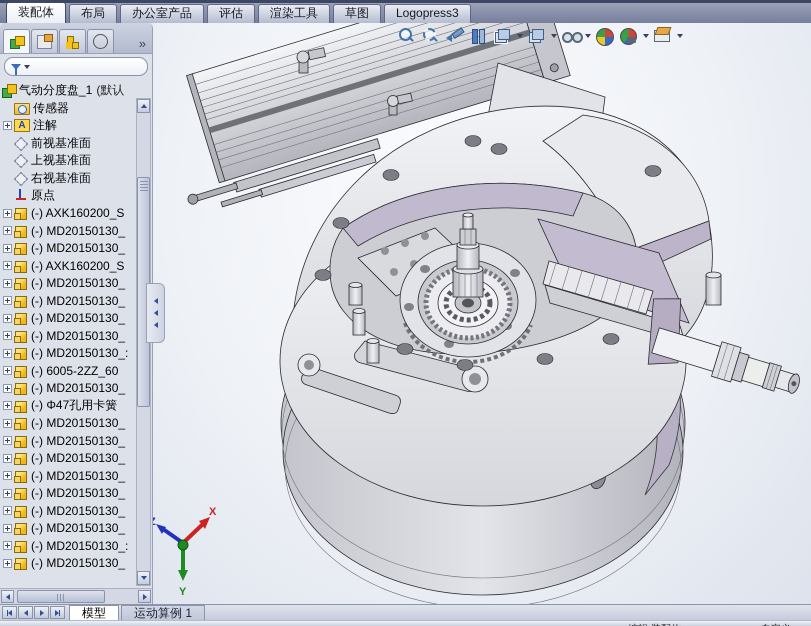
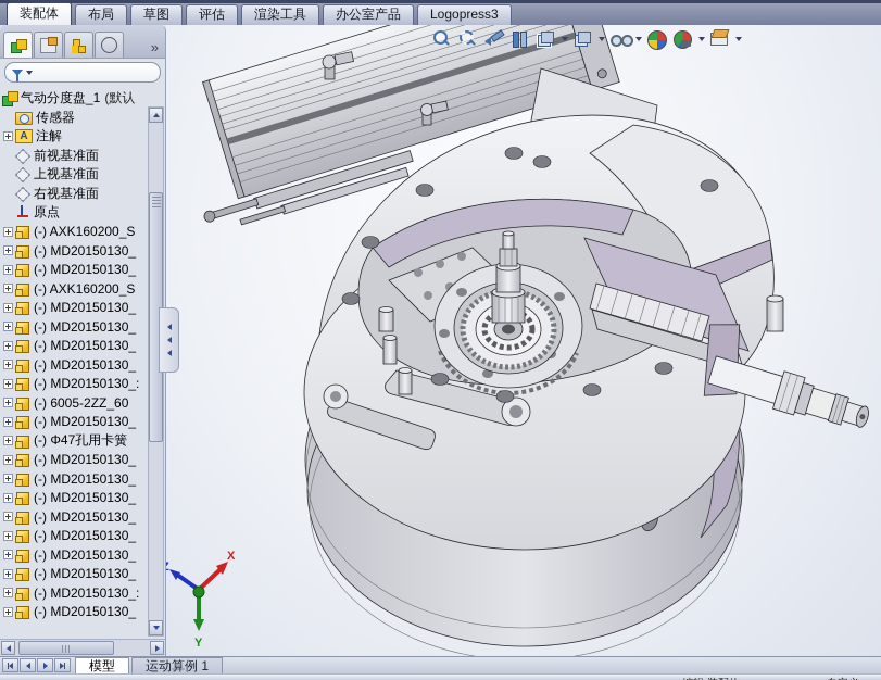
  装配体
  布局
- 办公室产品
+ 草图
  评估
  渲染工具
- 草图
+ 办公室产品
  Logopress3
  »
  气动分度盘_1
  (默认
  传感器
  注解
  前视基准面
  上视基准面
  右视基准面
  原点
  (-) AXK160200_S
  (-) MD20150130_
  (-) MD20150130_
  (-) AXK160200_S
  (-) MD20150130_
  (-) MD20150130_
  (-) MD20150130_
  (-) MD20150130_
  (-) MD20150130_:
  (-) 6005-2ZZ_60
  (-) MD20150130_
  (-) Φ47孔用卡簧
  (-) MD20150130_
  (-) MD20150130_
  (-) MD20150130_
  (-) MD20150130_
  (-) MD20150130_
  (-) MD20150130_
  (-) MD20150130_
  (-) MD20150130_:
  (-) MD20150130_
  Z
  X
  Y
  模型
  运动算例 1
